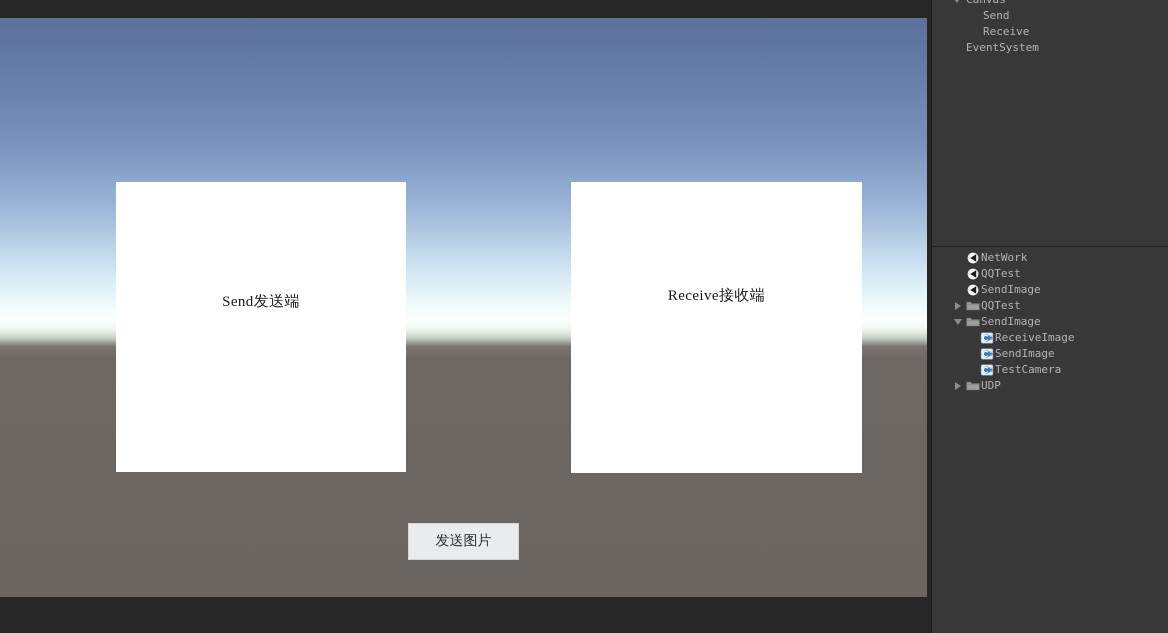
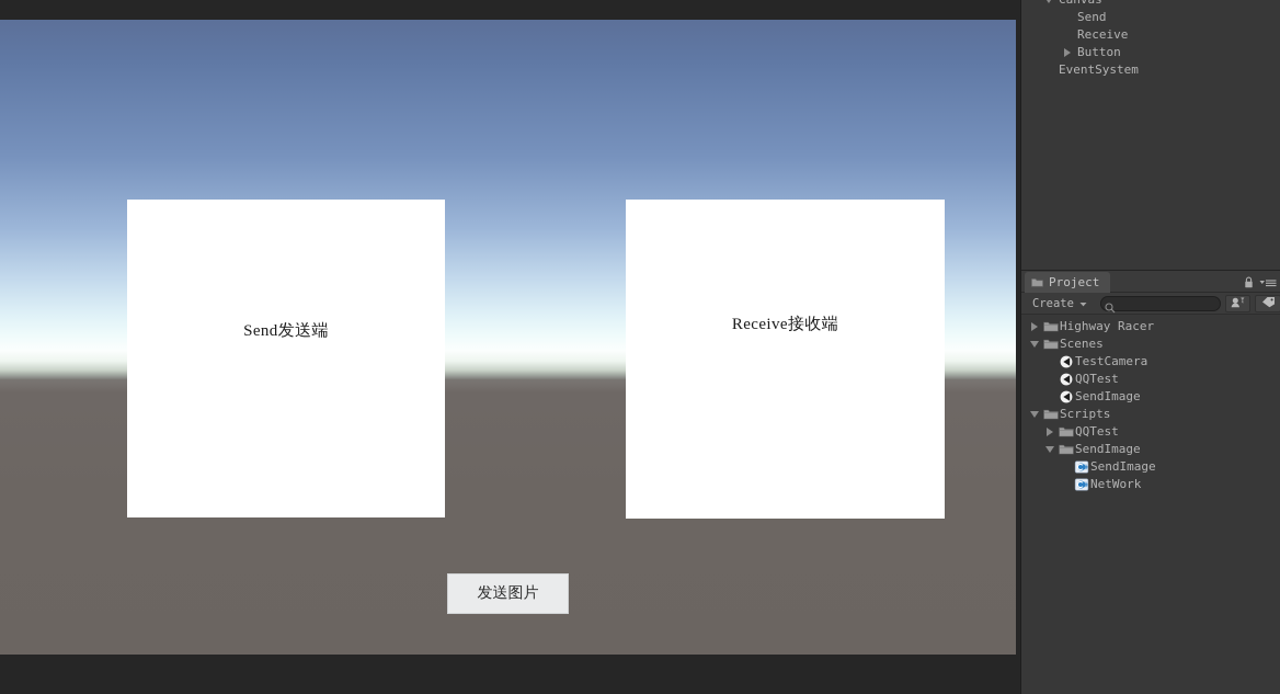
  Send发送端
  Receive接收端
  发送图片
  Send
  Receive
+ Button
  EventSystem
+ Project
+ Create
+ Highway Racer
+ Scenes
- NetWork
+ TestCamera
  QQTest
  SendImage
+ Scripts
  QQTest
  SendImage
- ReceiveImage
  SendImage
- TestCamera
+ NetWork
- UDP
